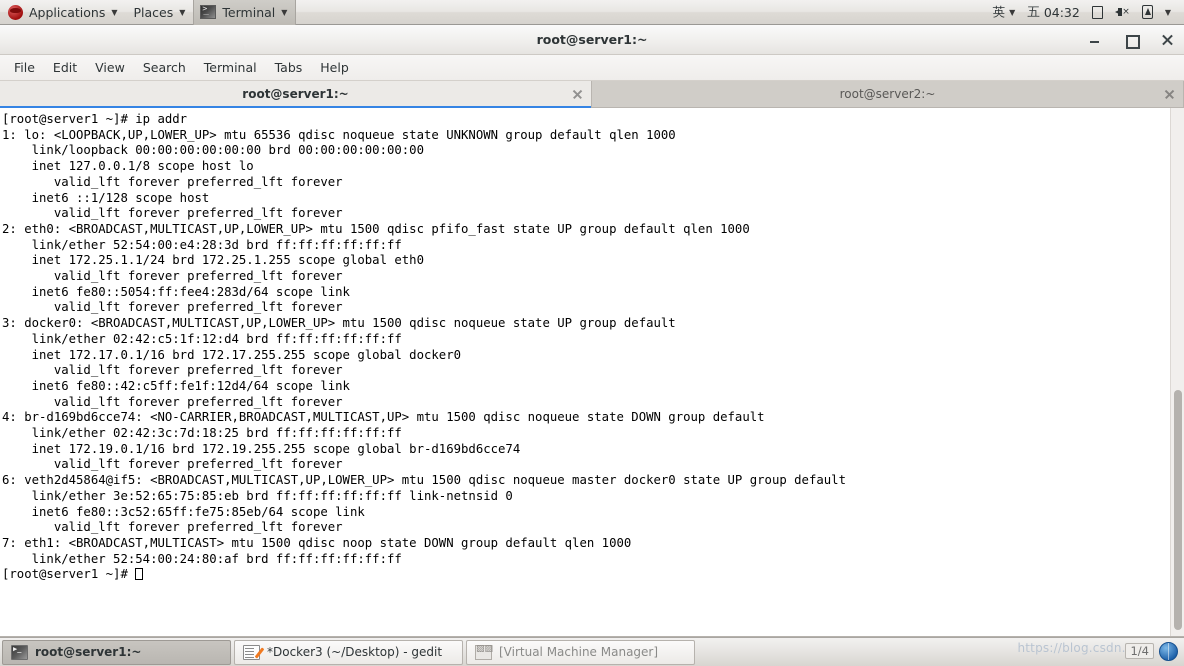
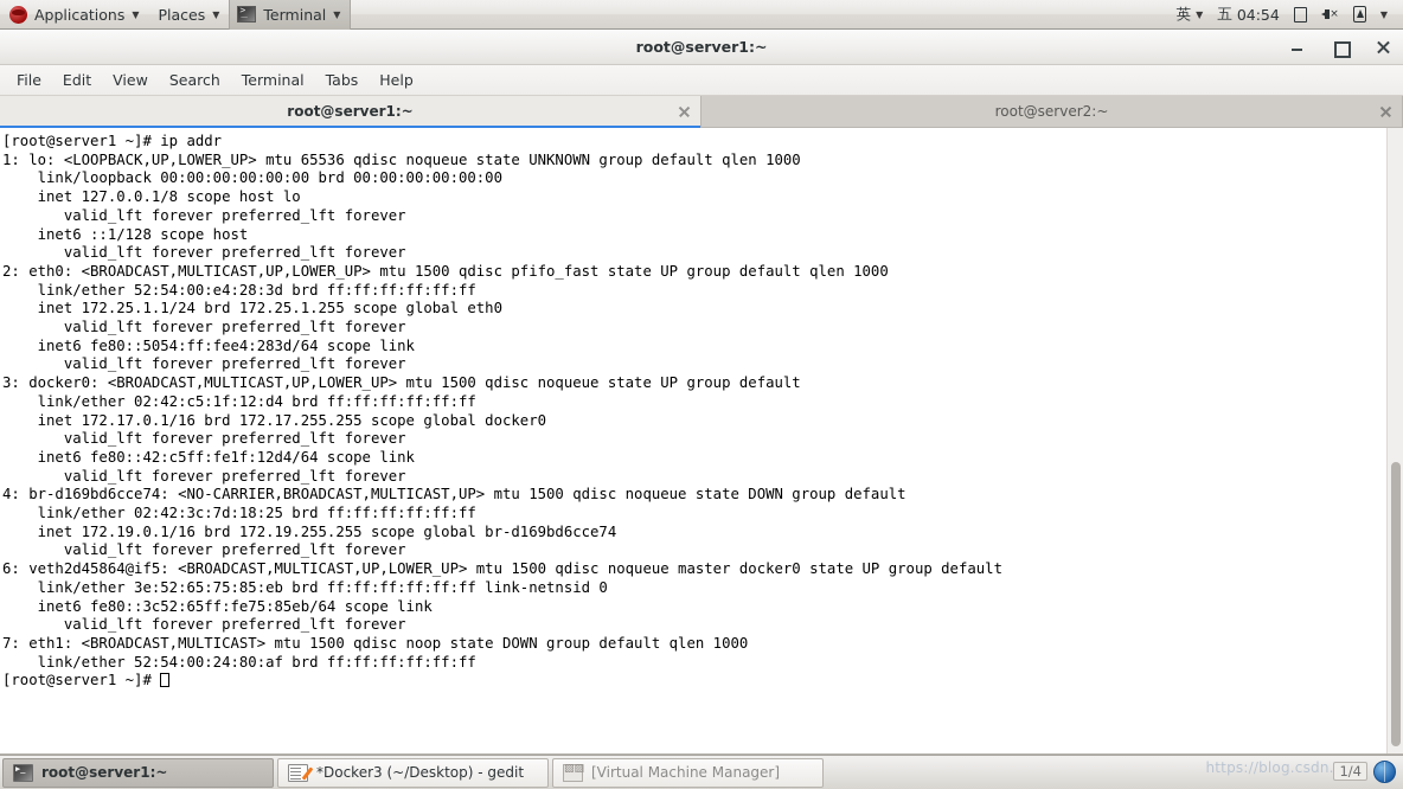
  Applications
  ▼
  Places
  ▼
  Terminal
  ▼
  英
  ▼
  五
- 04:32
+ 04:54
  ×
  ▼
  root@server1:~
  File
  Edit
  View
  Search
  Terminal
  Tabs
  Help
  root@server1:~
  root@server2:~
  [root@server1 ~]# ip addr 1: lo: <LOOPBACK,UP,LOWER_UP> mtu 65536 qdisc noqueue state UNKNOWN group default qlen 1000
  link/loopback 00:00:00:00:00:00 brd 00:00:00:00:00:00
  inet 127.0.0.1/8 scope host lo
  valid_lft forever preferred_lft forever
  inet6 ::1/128 scope host
  valid_lft forever preferred_lft forever
  2: eth0: <BROADCAST,MULTICAST,UP,LOWER_UP> mtu 1500 qdisc pfifo_fast state UP group default qlen 1000
  link/ether 52:54:00:e4:28:3d brd ff:ff:ff:ff:ff:ff
  inet 172.25.1.1/24 brd 172.25.1.255 scope global eth0
  valid_lft forever preferred_lft forever
  inet6 fe80::5054:ff:fee4:283d/64 scope link
  valid_lft forever preferred_lft forever
  3: docker0: <BROADCAST,MULTICAST,UP,LOWER_UP> mtu 1500 qdisc noqueue state UP group default
  link/ether 02:42:c5:1f:12:d4 brd ff:ff:ff:ff:ff:ff
  inet 172.17.0.1/16 brd 172.17.255.255 scope global docker0
  valid_lft forever preferred_lft forever
  inet6 fe80::42:c5ff:fe1f:12d4/64 scope link
  valid_lft forever preferred_lft forever
  4: br-d169bd6cce74: <NO-CARRIER,BROADCAST,MULTICAST,UP> mtu 1500 qdisc noqueue state DOWN group default
  link/ether 02:42:3c:7d:18:25 brd ff:ff:ff:ff:ff:ff
  inet 172.19.0.1/16 brd 172.19.255.255 scope global br-d169bd6cce74
  valid_lft forever preferred_lft forever
  6: veth2d45864@if5: <BROADCAST,MULTICAST,UP,LOWER_UP> mtu 1500 qdisc noqueue master docker0 state UP group default
  link/ether 3e:52:65:75:85:eb brd ff:ff:ff:ff:ff:ff link-netnsid 0
  inet6 fe80::3c52:65ff:fe75:85eb/64 scope link
  valid_lft forever preferred_lft forever
  7: eth1: <BROADCAST,MULTICAST> mtu 1500 qdisc noop state DOWN group default qlen 1000
  link/ether 52:54:00:24:80:af brd ff:ff:ff:ff:ff:ff [root@server1 ~]#
  root@server1:~
  *Docker3 (~/Desktop) - gedit
  [Virtual Machine Manager]
  https://blog.csdn.
  1/4
